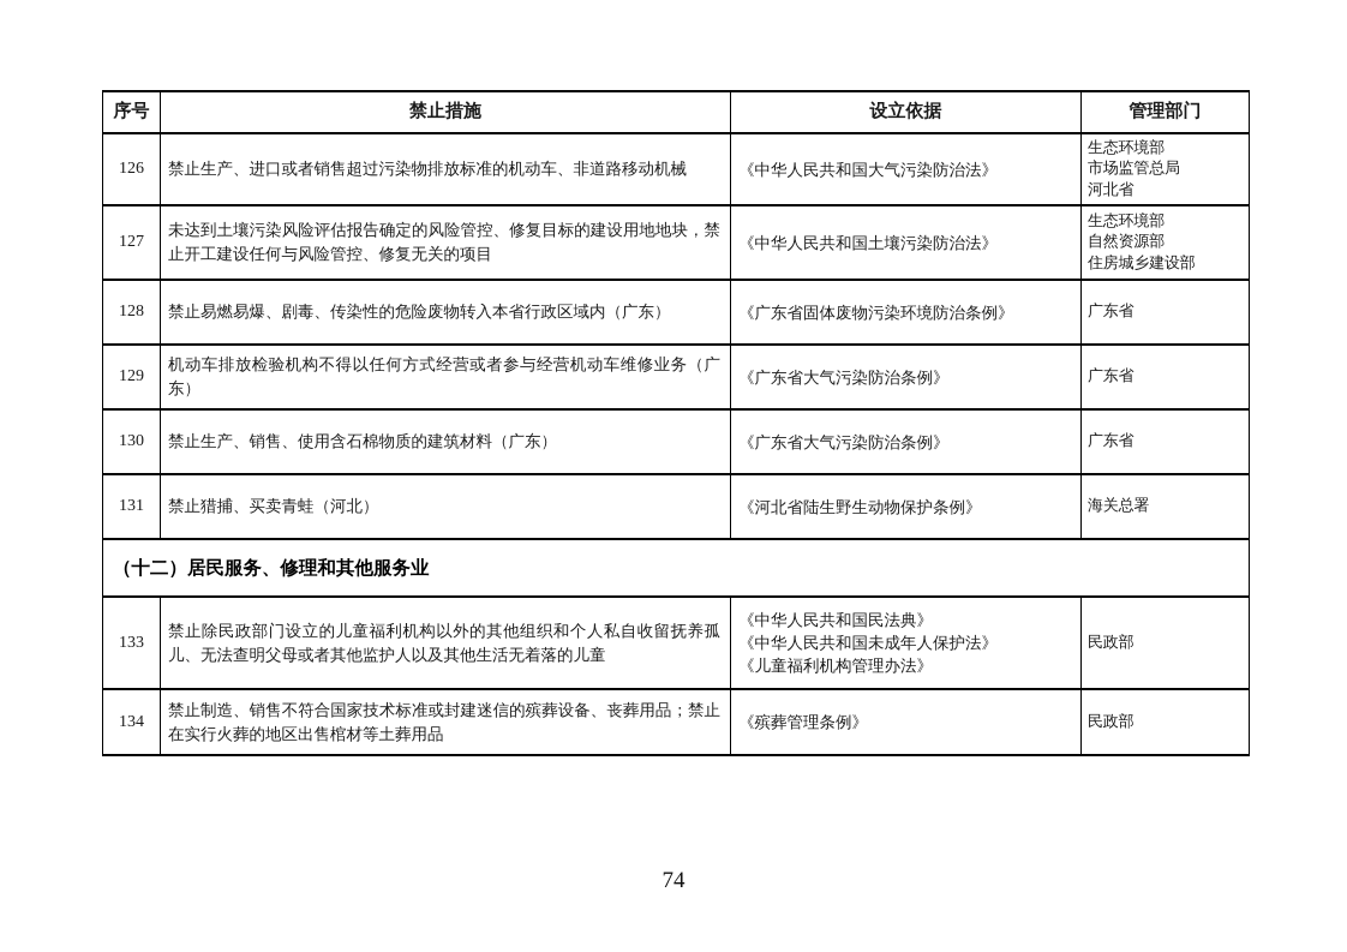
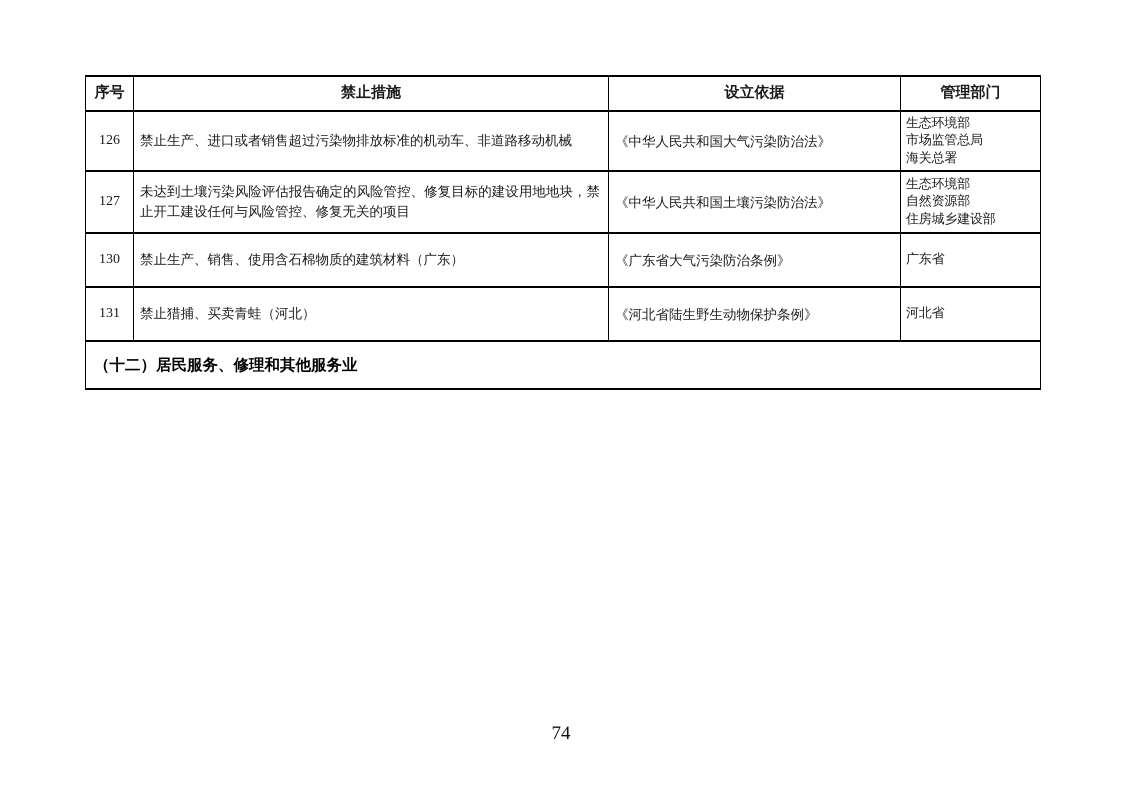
  序号	禁止措施	设立依据	管理部门
- 126	禁止生产、进口或者销售超过污染物排放标准的机动车、非道路移动机械	《中华人民共和国大气污染防治法》	生态环境部 市场监管总局 河北省
+ 126	禁止生产、进口或者销售超过污染物排放标准的机动车、非道路移动机械	《中华人民共和国大气污染防治法》	生态环境部 市场监管总局 海关总署
  127	未达到土壤污染风险评估报告确定的风险管控、修复目标的建设用地地块，禁止开工建设任何与风险管控、修复无关的项目	《中华人民共和国土壤污染防治法》	生态环境部 自然资源部 住房城乡建设部
- 128	禁止易燃易爆、剧毒、传染性的危险废物转入本省行政区域内（广东）	《广东省固体废物污染环境防治条例》	广东省
- 129	机动车排放检验机构不得以任何方式经营或者参与经营机动车维修业务（广东）	《广东省大气污染防治条例》	广东省
  130	禁止生产、销售、使用含石棉物质的建筑材料（广东）	《广东省大气污染防治条例》	广东省
- 131	禁止猎捕、买卖青蛙（河北）	《河北省陆生野生动物保护条例》	海关总署
+ 131	禁止猎捕、买卖青蛙（河北）	《河北省陆生野生动物保护条例》	河北省
  （十二）居民服务、修理和其他服务业
- 133	禁止除民政部门设立的儿童福利机构以外的其他组织和个人私自收留抚养孤儿、无法查明父母或者其他监护人以及其他生活无着落的儿童	《中华人民共和国民法典》 《中华人民共和国未成年人保护法》 《儿童福利机构管理办法》	民政部
- 134	禁止制造、销售不符合国家技术标准或封建迷信的殡葬设备、丧葬用品；禁止在实行火葬的地区出售棺材等土葬用品	《殡葬管理条例》	民政部
  74
